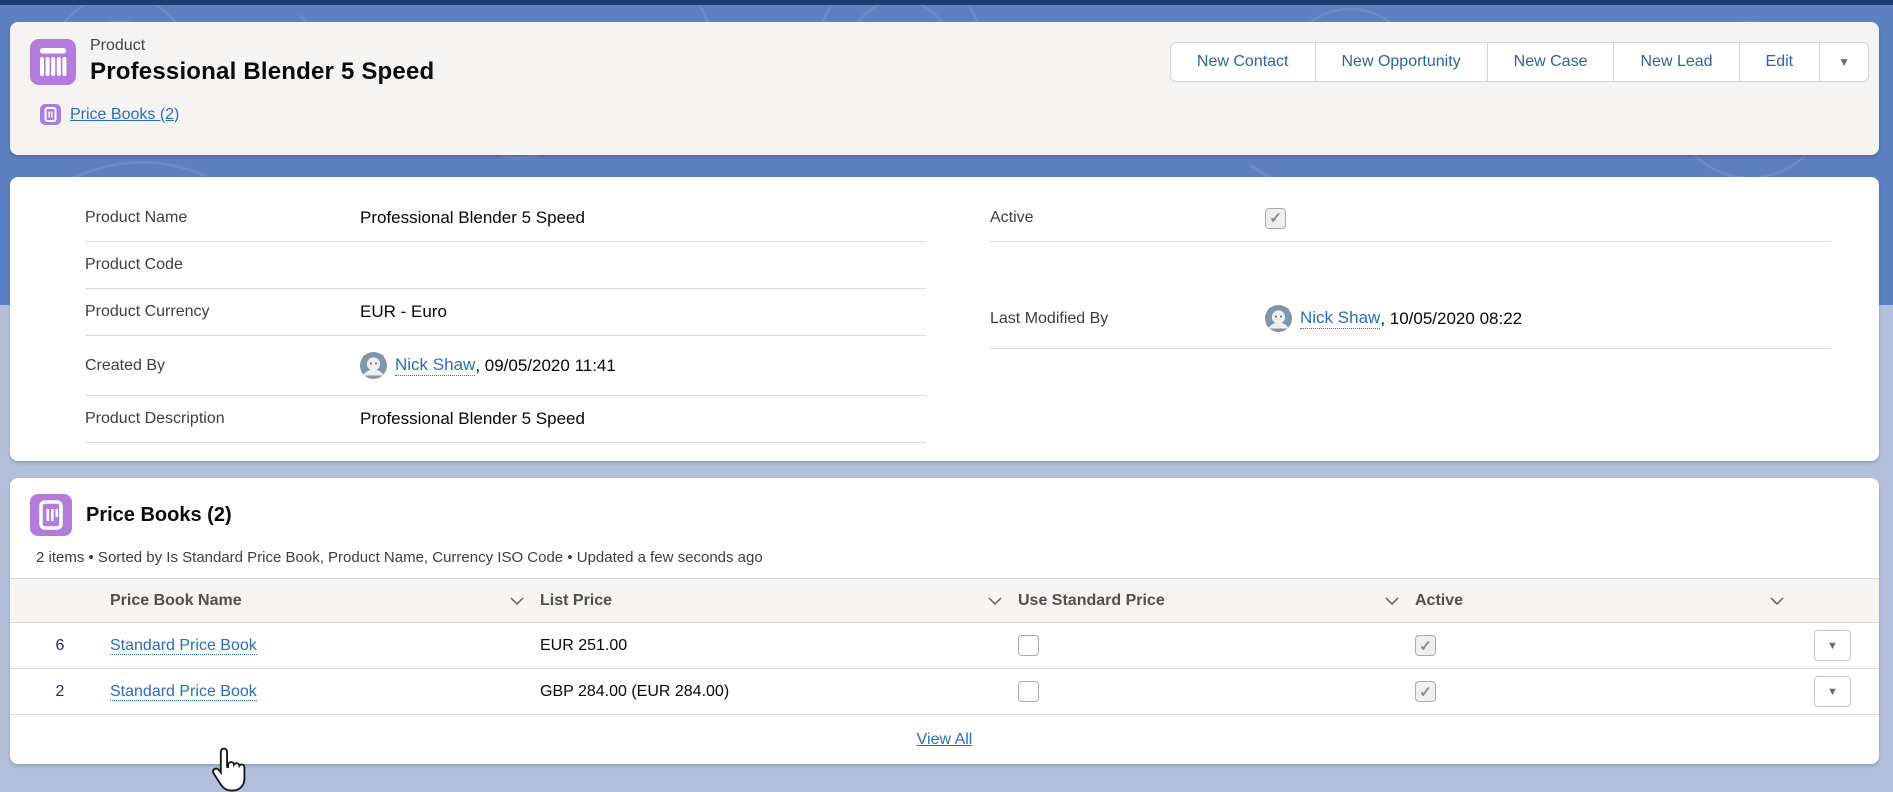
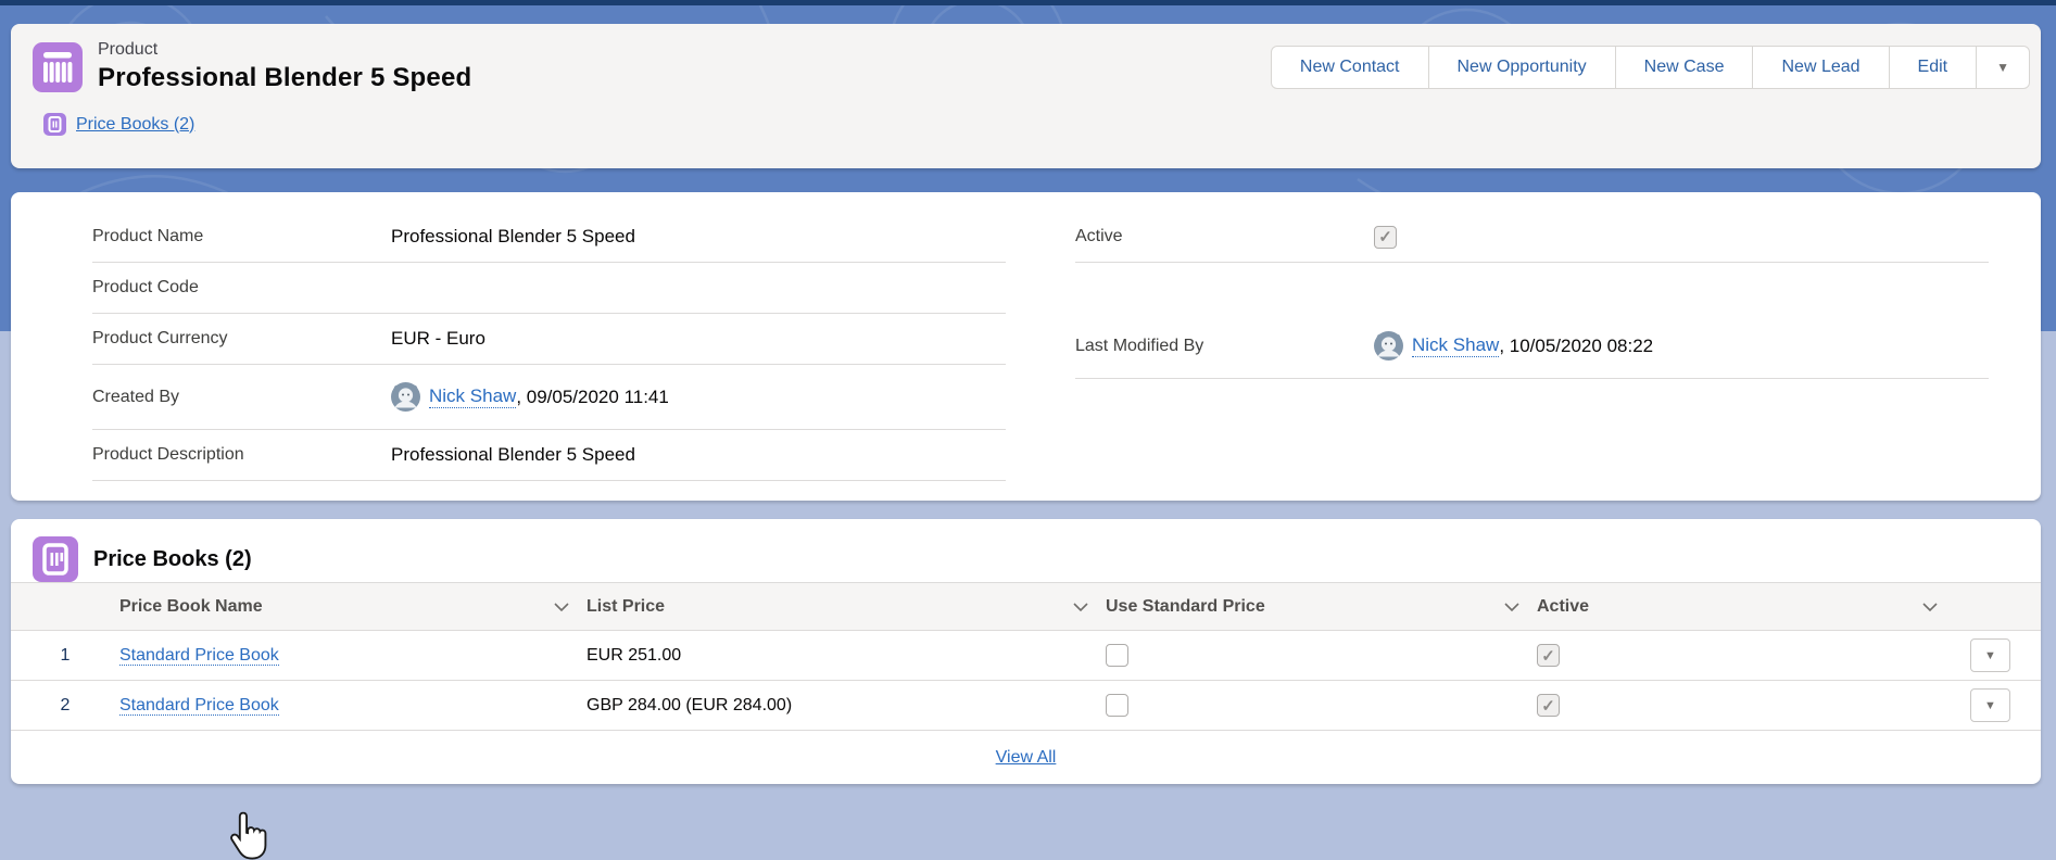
  Product
  Professional Blender 5 Speed
  New Contact
  New Opportunity
  New Case
  New Lead
  Edit
  ▼
  Price Books (2)
  Product Name
  Professional Blender 5 Speed
  Product Code
  Product Currency
  EUR - Euro
  Created By
  Nick Shaw
  , 09/05/2020 11:41
  Product Description
  Professional Blender 5 Speed
  Active
  ✓
  Last Modified By
  Nick Shaw
  , 10/05/2020 08:22
  Price Books (2)
- 2 items • Sorted by Is Standard Price Book, Product Name, Currency ISO Code • Updated a few seconds ago
  	Price Book Name	List Price	Use Standard Price	Active
- 6	Standard Price Book	EUR 251.00		✓	▼
+ 1	Standard Price Book	EUR 251.00		✓	▼
  2	Standard Price Book	GBP 284.00 (EUR 284.00)		✓	▼
  View All
